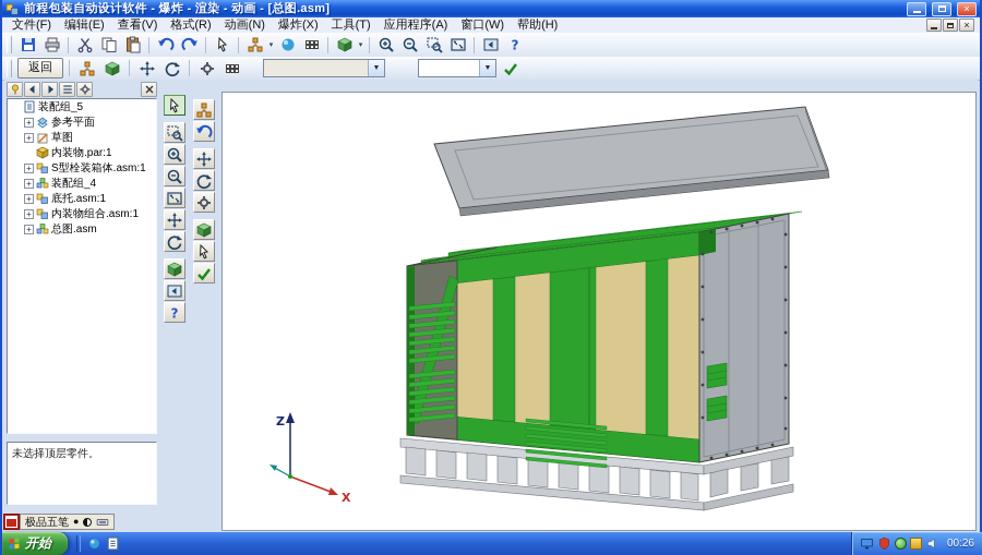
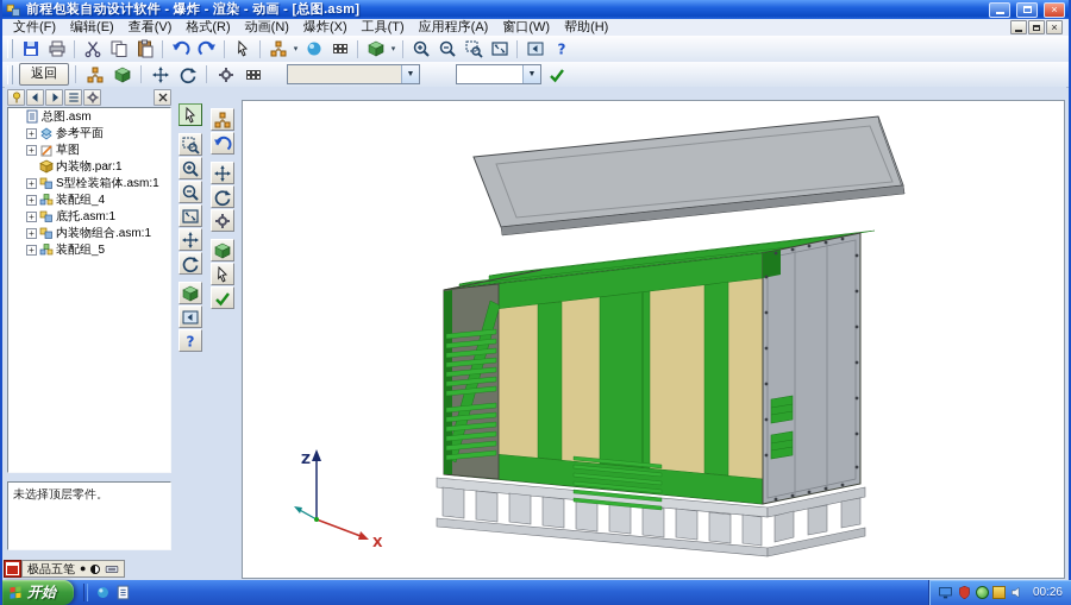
  前程包装自动设计软件 - 爆炸 - 渲染 - 动画 - [总图.asm]
  ×
  文件(F)
  编辑(E)
  查看(V)
  格式(R)
  动画(N)
  爆炸(X)
  工具(T)
  应用程序(A)
  窗口(W)
  帮助(H)
  ×
  返回
- 装配组_5
+ 总图.asm
  +
  参考平面
  +
  草图
  内装物.par:1
  +
  S型栓装箱体.asm:1
  +
  装配组_4
  +
  底托.asm:1
  +
  内装物组合.asm:1
  +
- 总图.asm
+ 装配组_5
  未选择顶层零件。
  Z
  X
  极品五笔
  ●
  开始
  00:26
